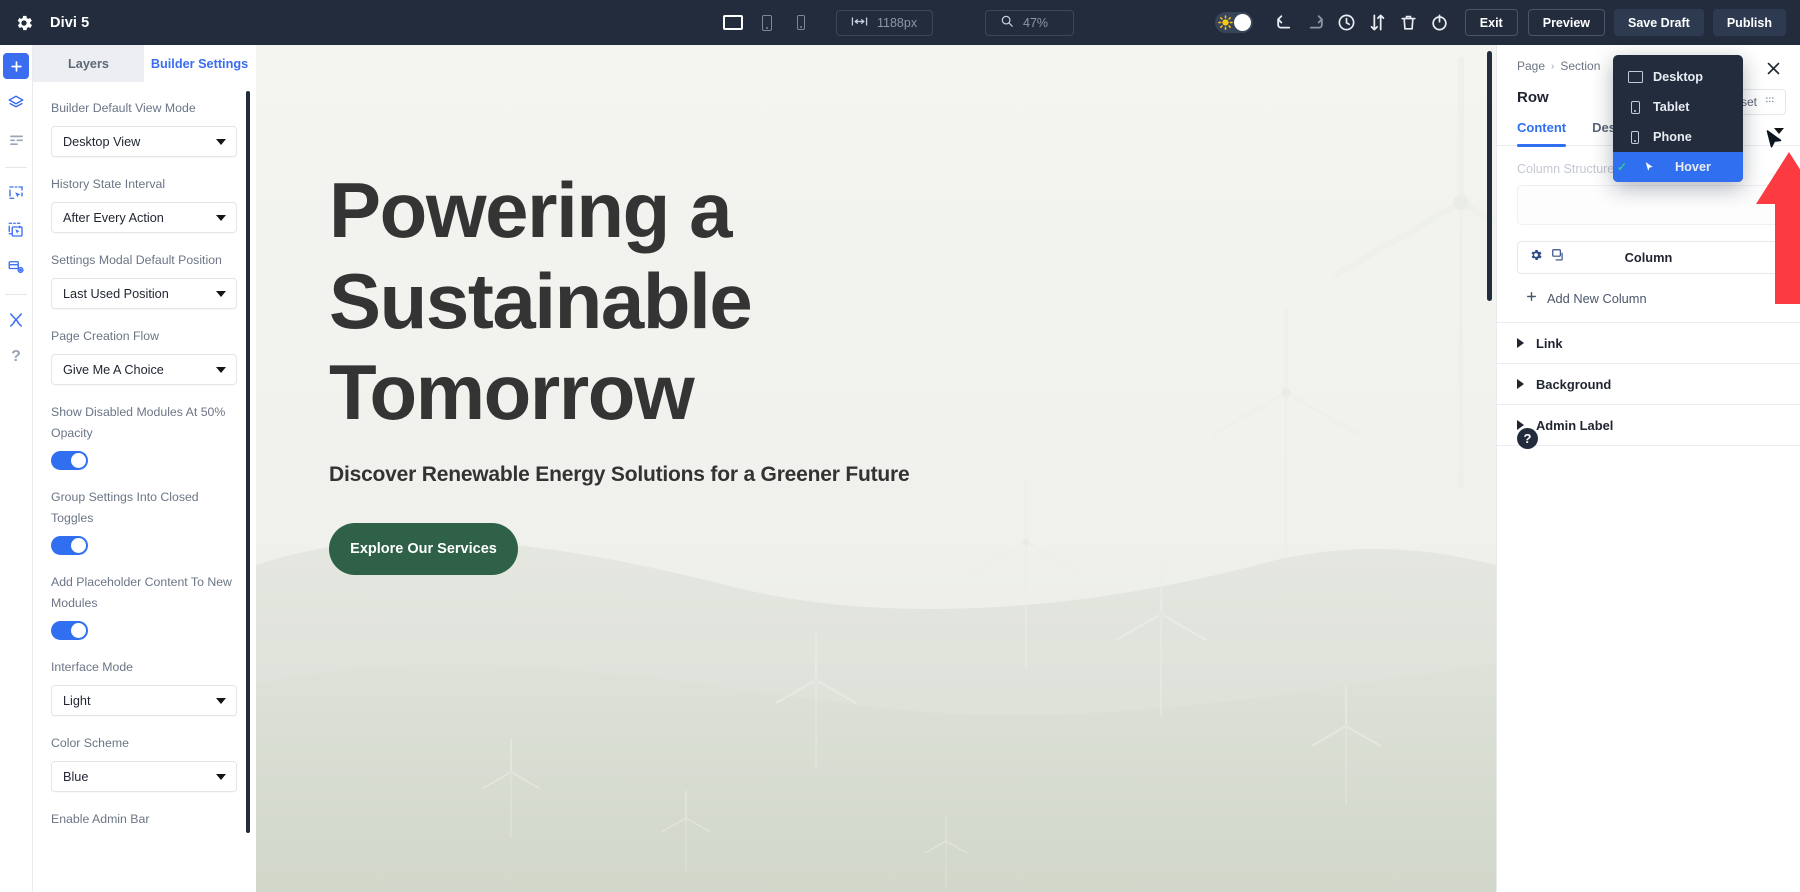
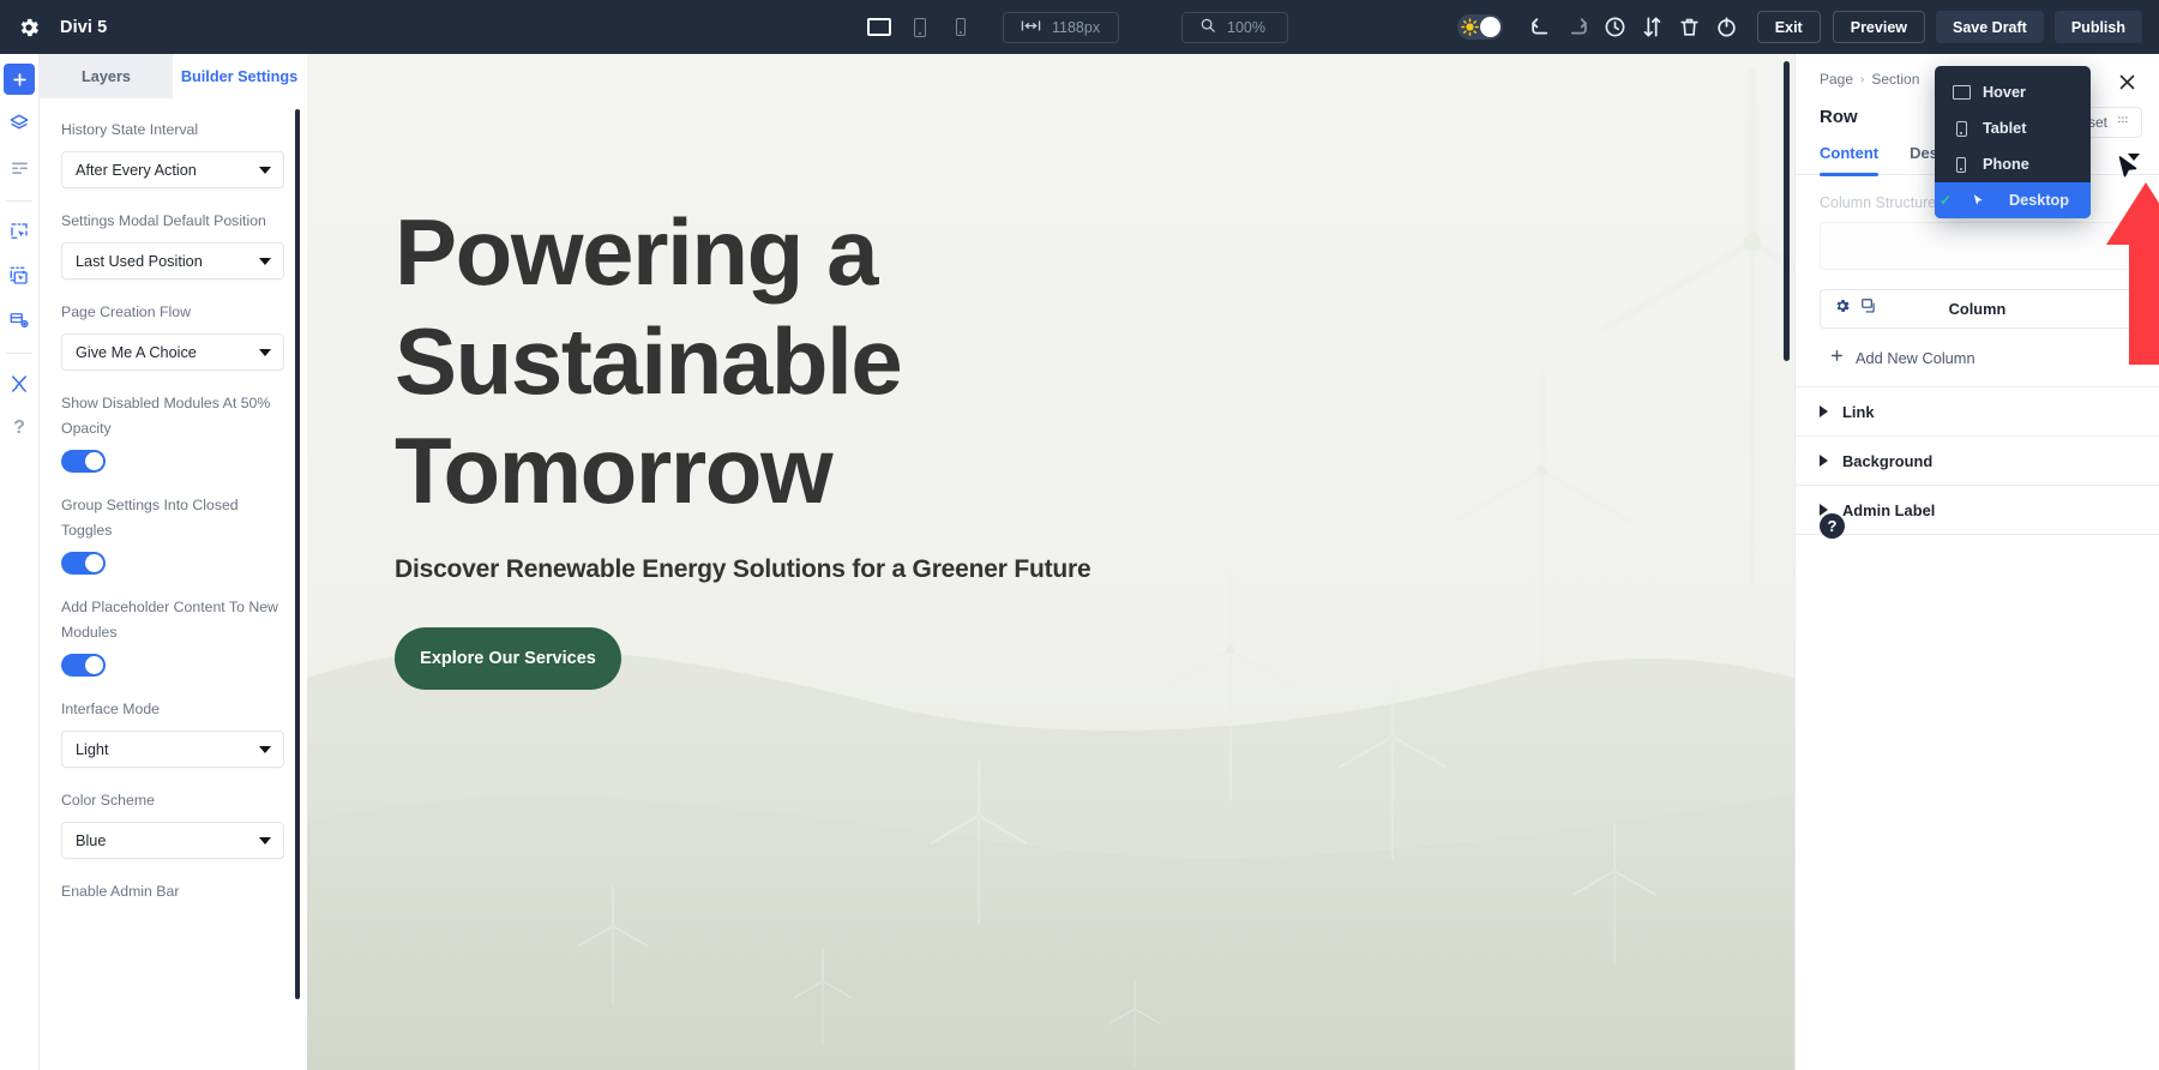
  Divi 5
  1188px
- 47%
+ 100%
  Exit
  Preview
  Save Draft
  Publish
  ?
  Layers
  Builder Settings
- Builder Default View Mode
- Desktop View
  History State Interval
  After Every Action
  Settings Modal Default Position
  Last Used Position
  Page Creation Flow
  Give Me A Choice
  Show Disabled Modules At 50% Opacity
  Group Settings Into Closed Toggles
  Add Placeholder Content To New Modules
  Interface Mode
  Light
  Color Scheme
  Blue
  Enable Admin Bar
  Powering a Sustainable Tomorrow
  Discover Renewable Energy Solutions for a Greener Future
  Explore Our Services
  Page
  ›
  Section
  Row
  Content
  Column Structure
  Column
  Add New Column
  Link
  Background
  Admin Label
  ?
- Desktop
+ Hover
  Tablet
  Phone
  ✓
- Hover
+ Desktop
